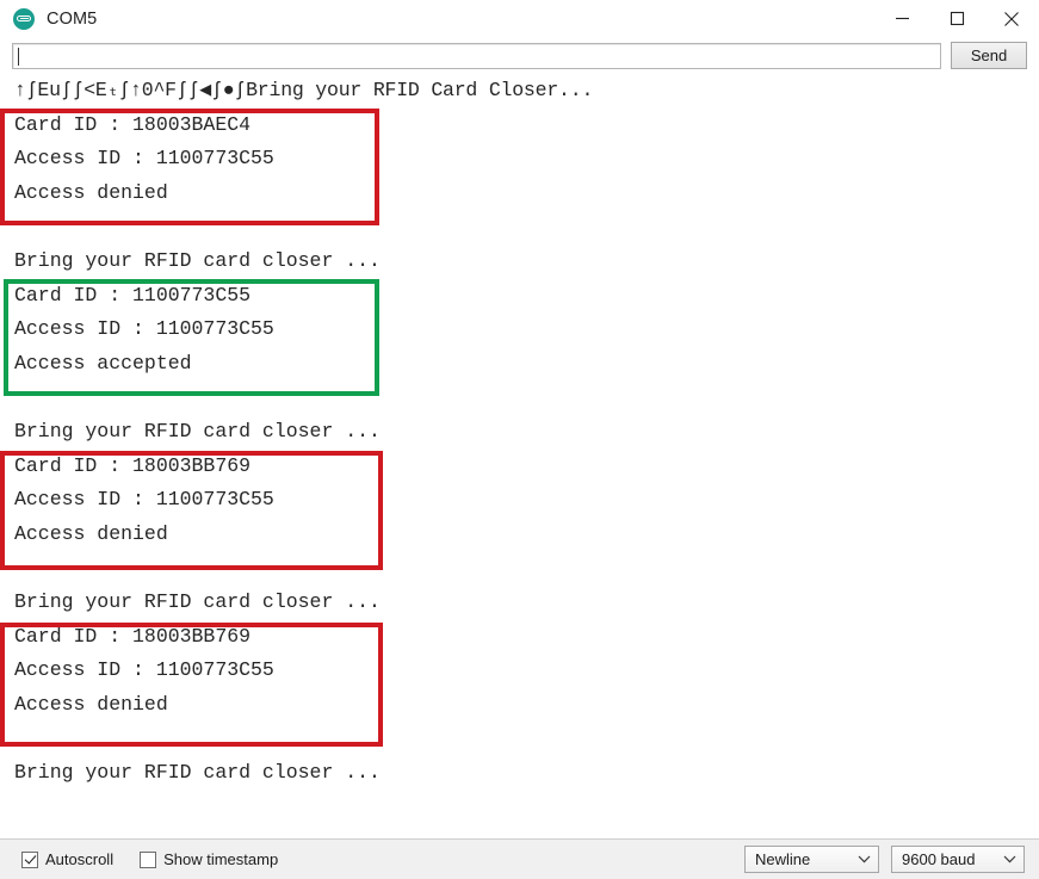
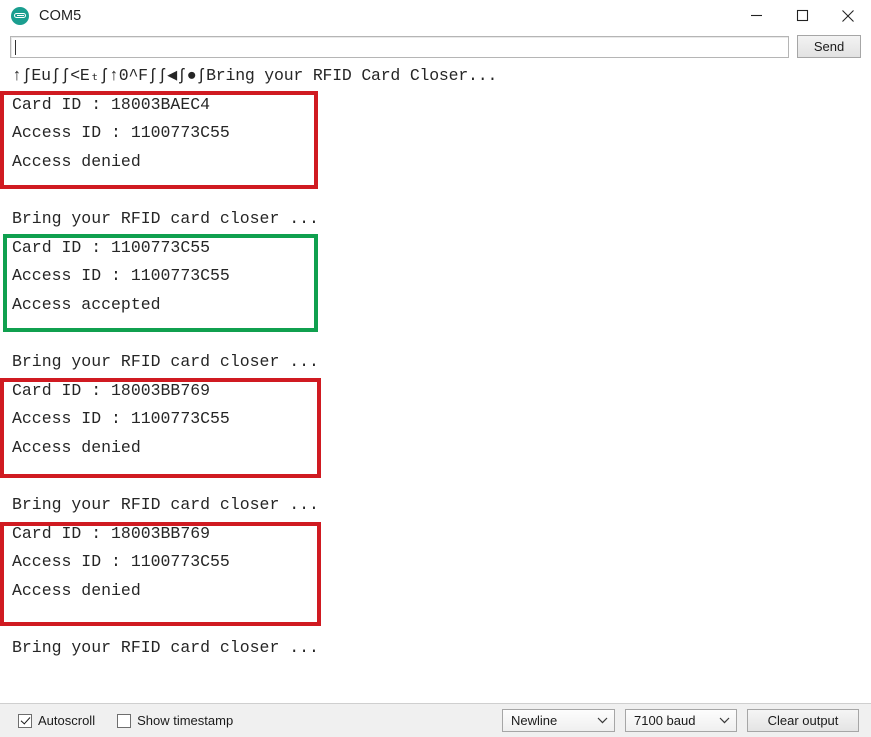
  COM5
  Send
  ↑ʃEuʃʃ<Eₜʃ↑0^Fʃʃ◀ʃ●ʃBring your RFID Card Closer...
  Card ID : 18003BAEC4
  Access ID : 1100773C55
  Access denied
  Bring your RFID card closer ...
  Card ID : 1100773C55
  Access ID : 1100773C55
  Access accepted
  Bring your RFID card closer ...
  Card ID : 18003BB769
  Access ID : 1100773C55
  Access denied
  Bring your RFID card closer ...
  Card ID : 18003BB769
  Access ID : 1100773C55
  Access denied
  Bring your RFID card closer ...
  Autoscroll
  Show timestamp
  Newline
- 9600 baud
+ 7100 baud
+ Clear output
